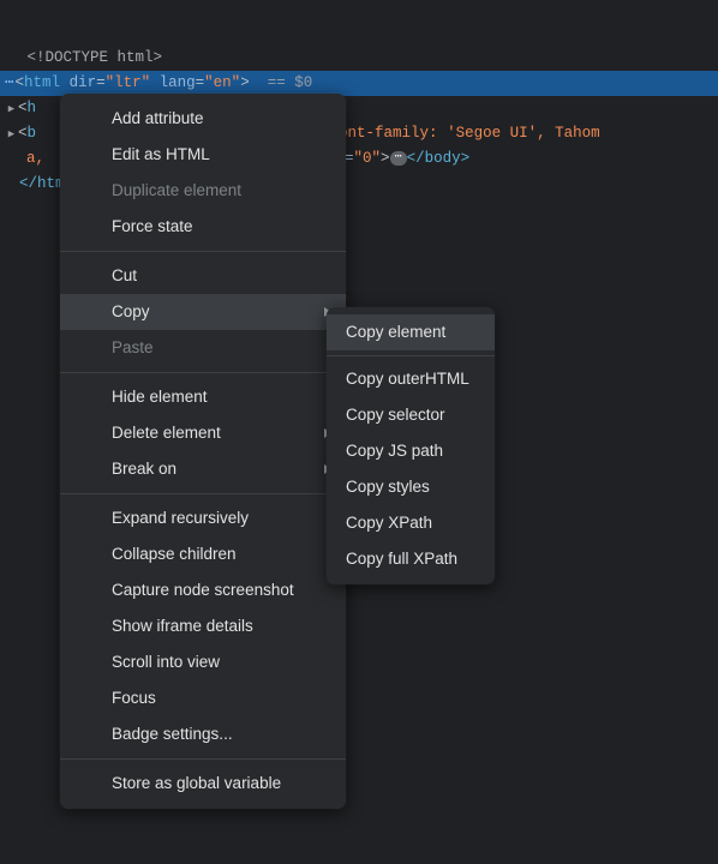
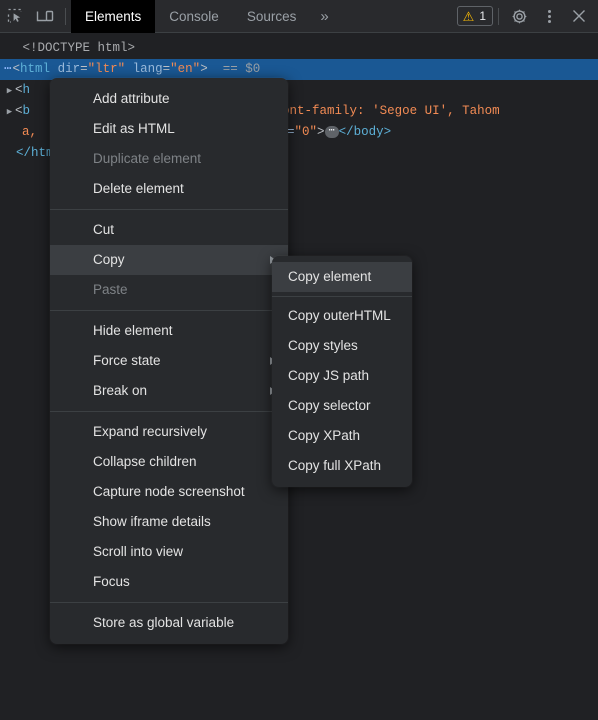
+ Elements
+ Console
+ Sources
+ »
+ ⚠
+ 1
  <!DOCTYPE html>
  ⋯<html dir="ltr" lang="en"> == $0
  ▶ <h
  ▶ <b nt-family: 'Segoe UI', Tahom
  Add attribute
  Edit as HTML
  Duplicate element
- Force state
+ Delete element
  Cut
  Copy
  Paste
  Hide element
- Delete element
+ Force state
  Break on
  Expand recursively
  Collapse children
  Capture node screenshot
  Show iframe details
  Scroll into view
  Focus
- Badge settings...
  Store as global variable
  Copy element
  Copy outerHTML
- Copy selector
+ Copy styles
  Copy JS path
- Copy styles
+ Copy selector
  Copy XPath
  Copy full XPath
